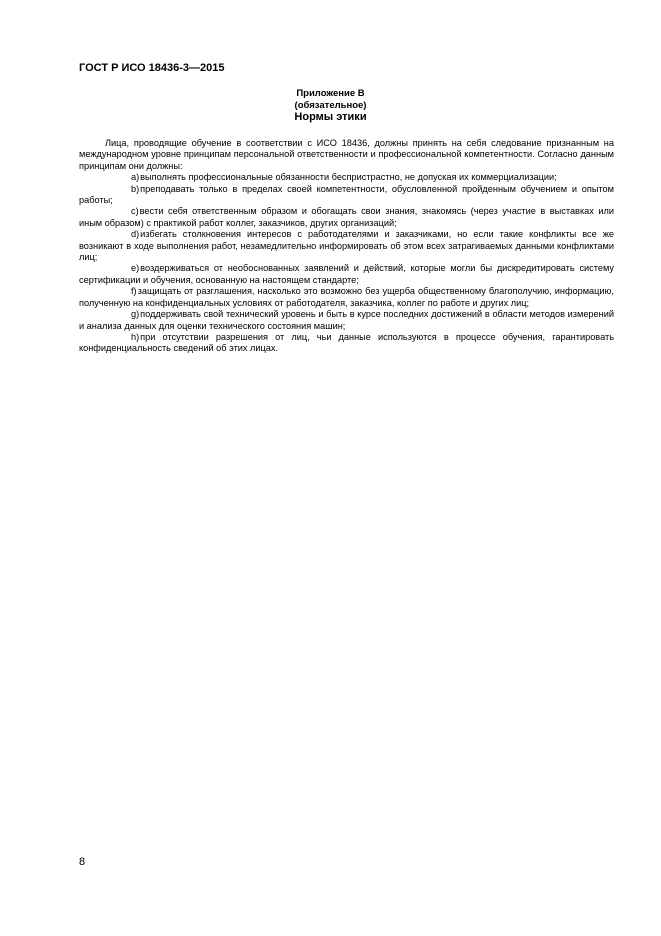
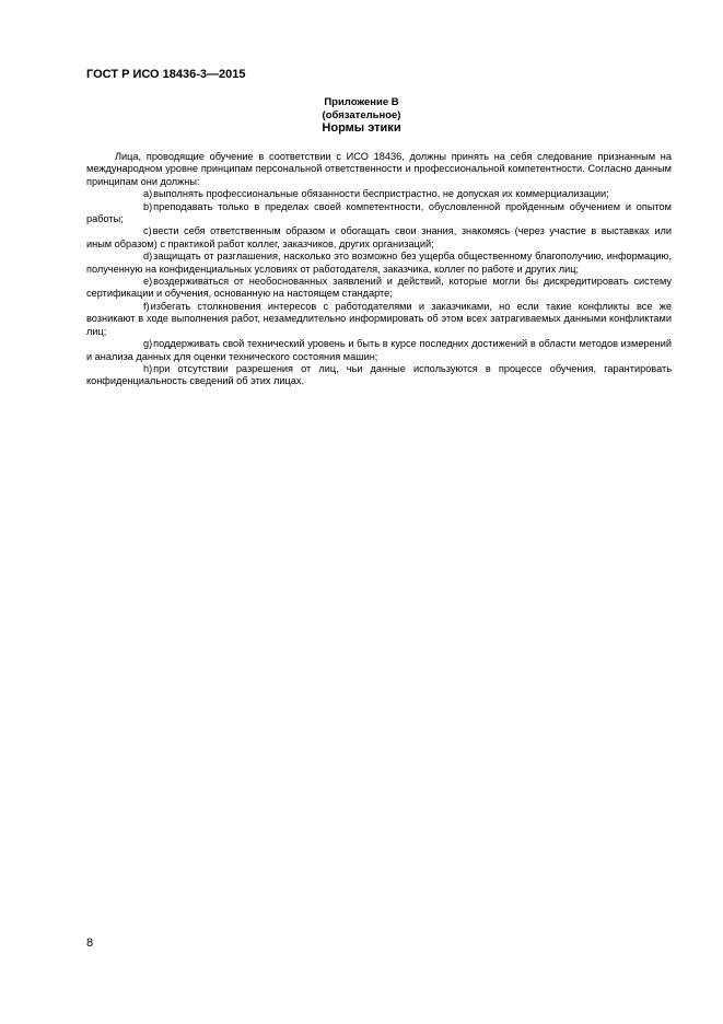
  ГОСТ Р ИСО 18436-3—2015
  Приложение В
  (обязательное)
  Нормы этики
  Лица, проводящие обучение в соответствии с ИСО 18436, должны принять на себя следование признанным на международном уровне принципам персональной ответственности и профессиональной компетентности. Согласно данным принципам они должны:
  a)выполнять профессиональные обязанности беспристрастно, не допуская их коммерциализации;
  b)преподавать только в пределах своей компетентности, обусловленной пройденным обучением и опытом работы;
  c)вести себя ответственным образом и обогащать свои знания, знакомясь (через участие в выставках или иным образом) с практикой работ коллег, заказчиков, других организаций;
- d)избегать столкновения интересов с работодателями и заказчиками, но если такие конфликты все же возникают в ходе выполнения работ, незамедлительно информировать об этом всех затрагиваемых данными конфликтами лиц;
+ d)защищать от разглашения, насколько это возможно без ущерба общественному благополучию, информацию, полученную на конфиденциальных условиях от работодателя, заказчика, коллег по работе и других лиц;
  e)воздерживаться от необоснованных заявлений и действий, которые могли бы дискредитировать систему сертификации и обучения, основанную на настоящем стандарте;
- f)защищать от разглашения, насколько это возможно без ущерба общественному благополучию, информацию, полученную на конфиденциальных условиях от работодателя, заказчика, коллег по работе и других лиц;
+ f)избегать столкновения интересов с работодателями и заказчиками, но если такие конфликты все же возникают в ходе выполнения работ, незамедлительно информировать об этом всех затрагиваемых данными конфликтами лиц;
  g)поддерживать свой технический уровень и быть в курсе последних достижений в области методов измерений и анализа данных для оценки технического состояния машин;
  h)при отсутствии разрешения от лиц, чьи данные используются в процессе обучения, гарантировать конфиденциальность сведений об этих лицах.
  8
